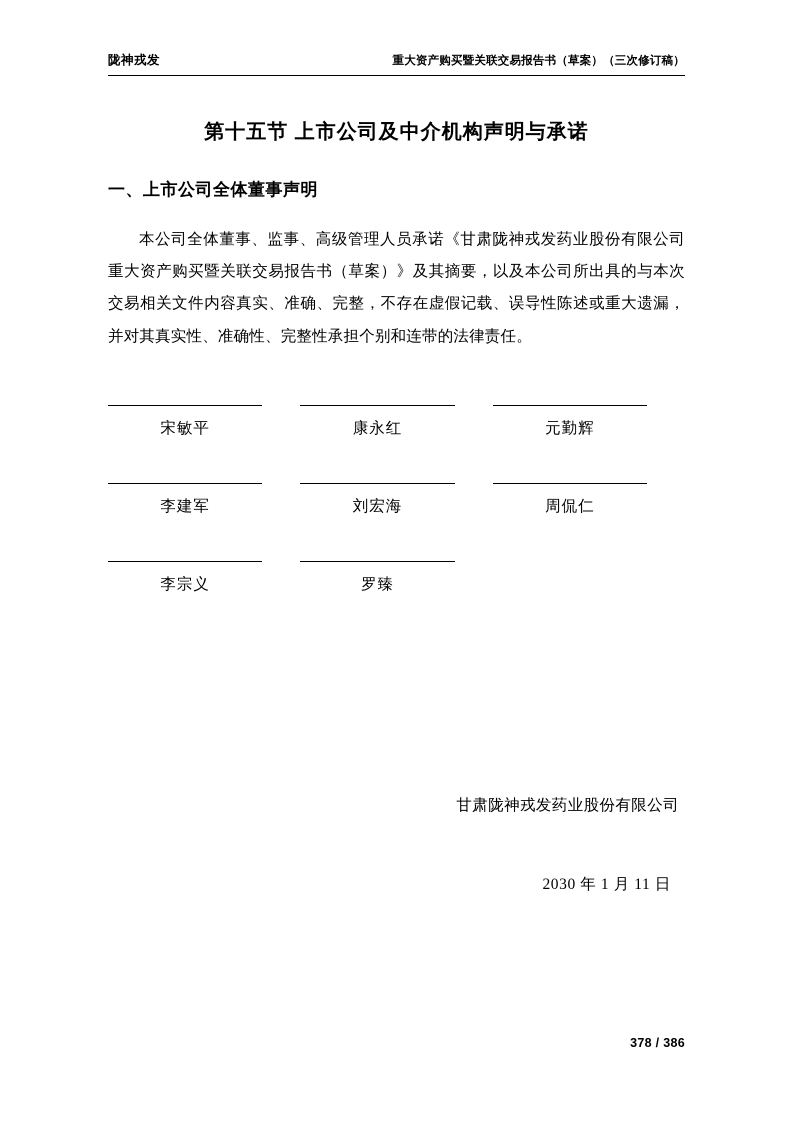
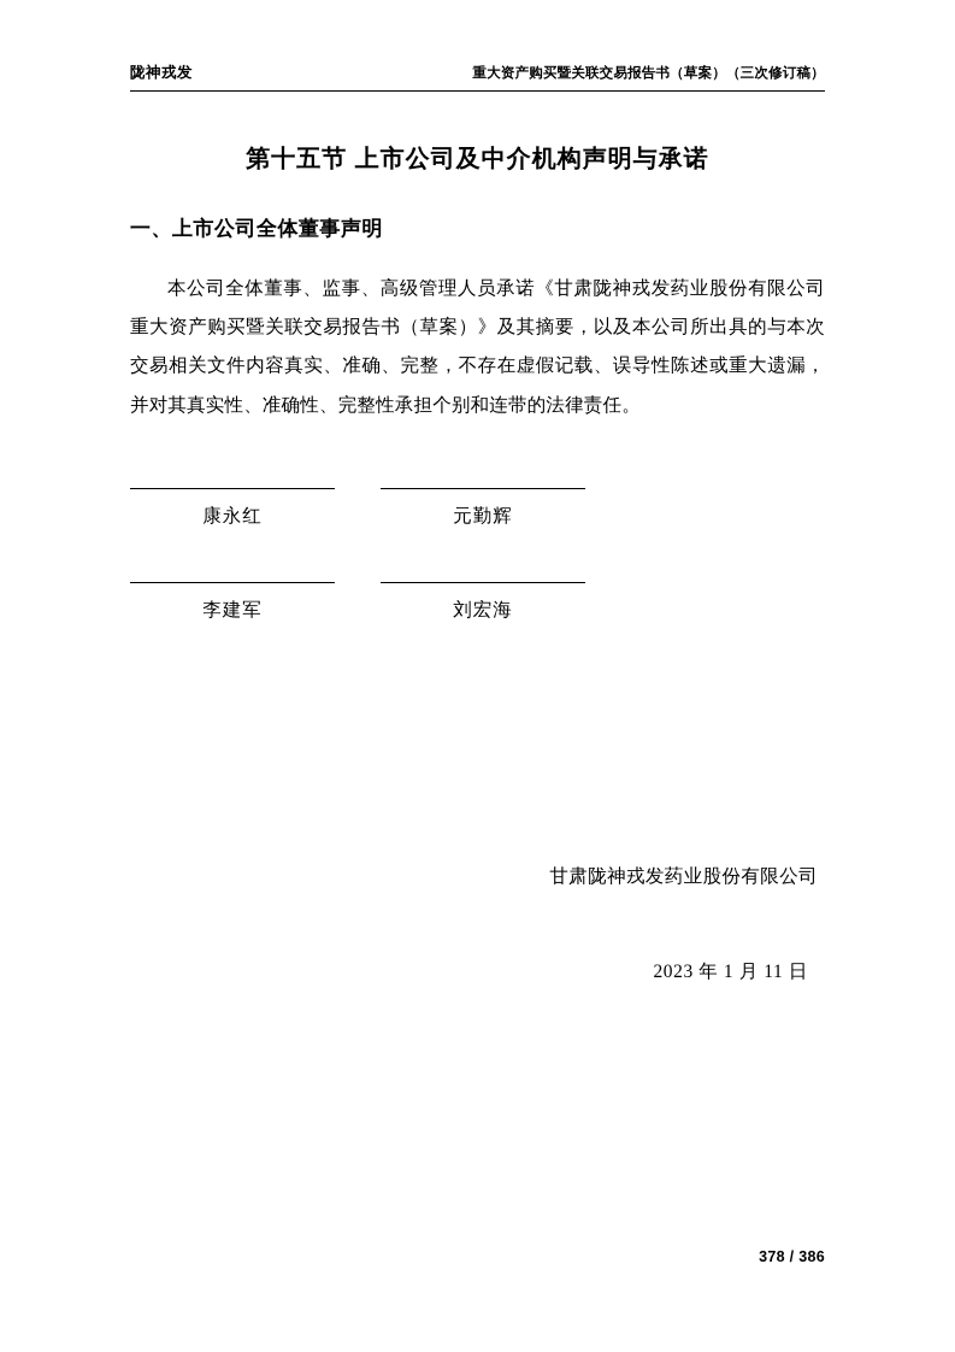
  陇神戎发
  重大资产购买暨关联交易报告书（草案）（三次修订稿）
  第十五节 上市公司及中介机构声明与承诺
  一、上市公司全体董事声明
  本公司全体董事、监事、高级管理人员承诺《甘肃陇神戎发药业股份有限公司重大资产购买暨关联交易报告书（草案）》及其摘要，以及本公司所出具的与本次交易相关文件内容真实、准确、完整，不存在虚假记载、误导性陈述或重大遗漏，并对其真实性、准确性、完整性承担个别和连带的法律责任。
- 宋敏平
  康永红
  元勤辉
  李建军
  刘宏海
- 周侃仁
- 李宗义
- 罗臻
  甘肃陇神戎发药业股份有限公司
- 2030 年 1 月 11 日
+ 2023 年 1 月 11 日
  378 / 386
